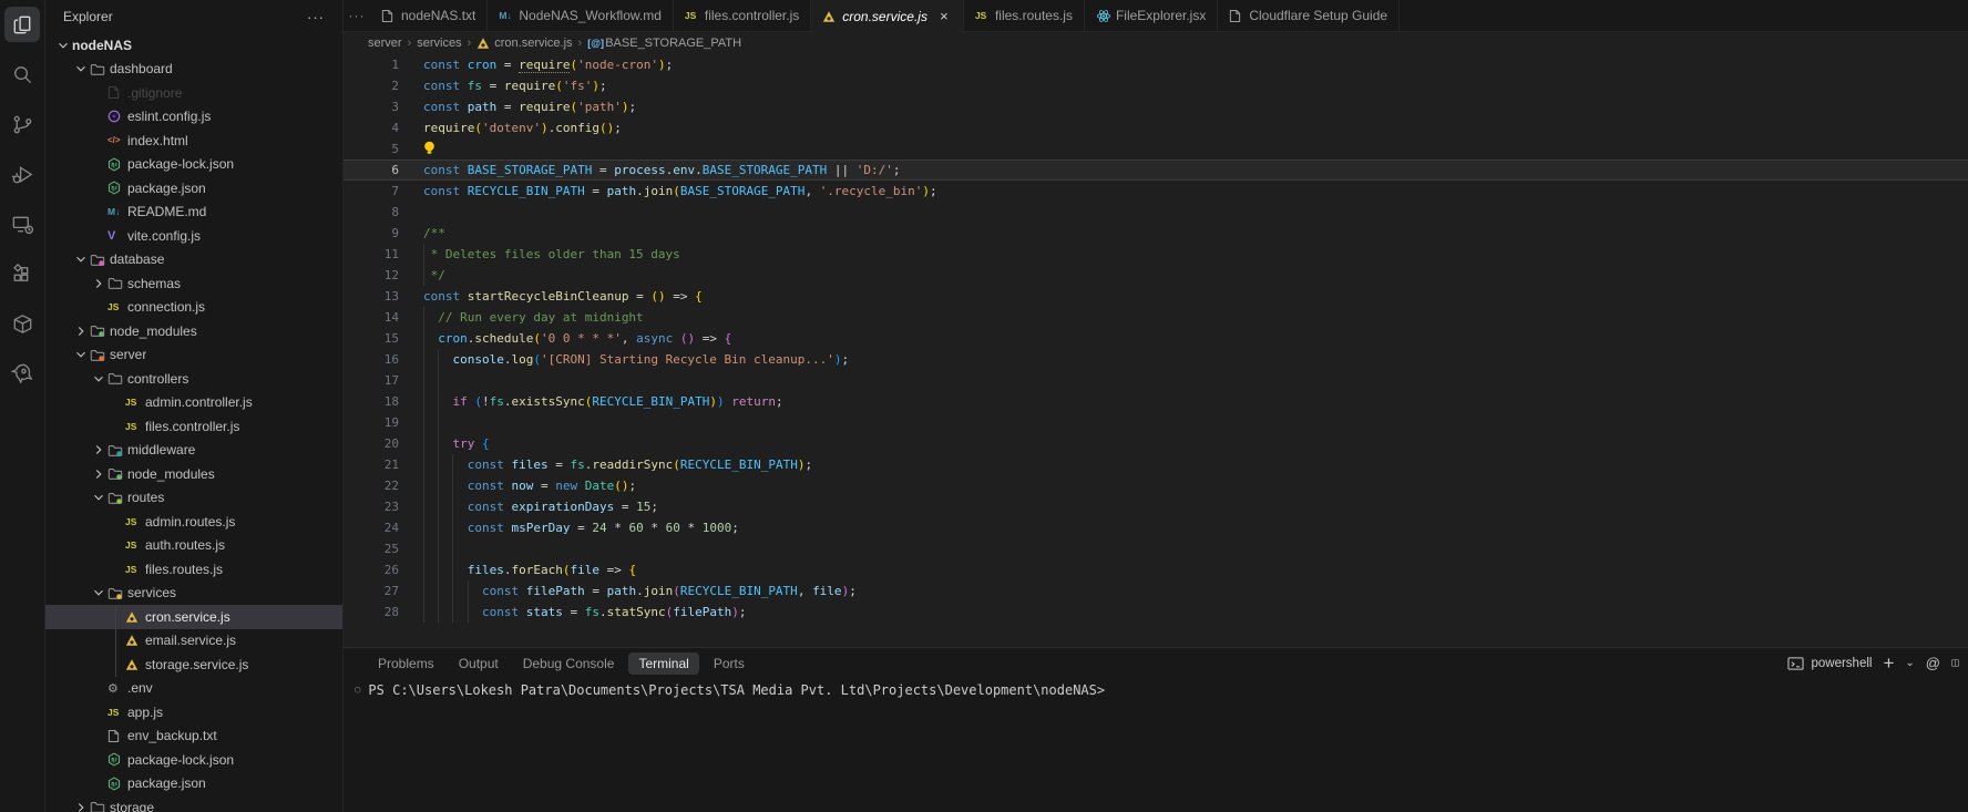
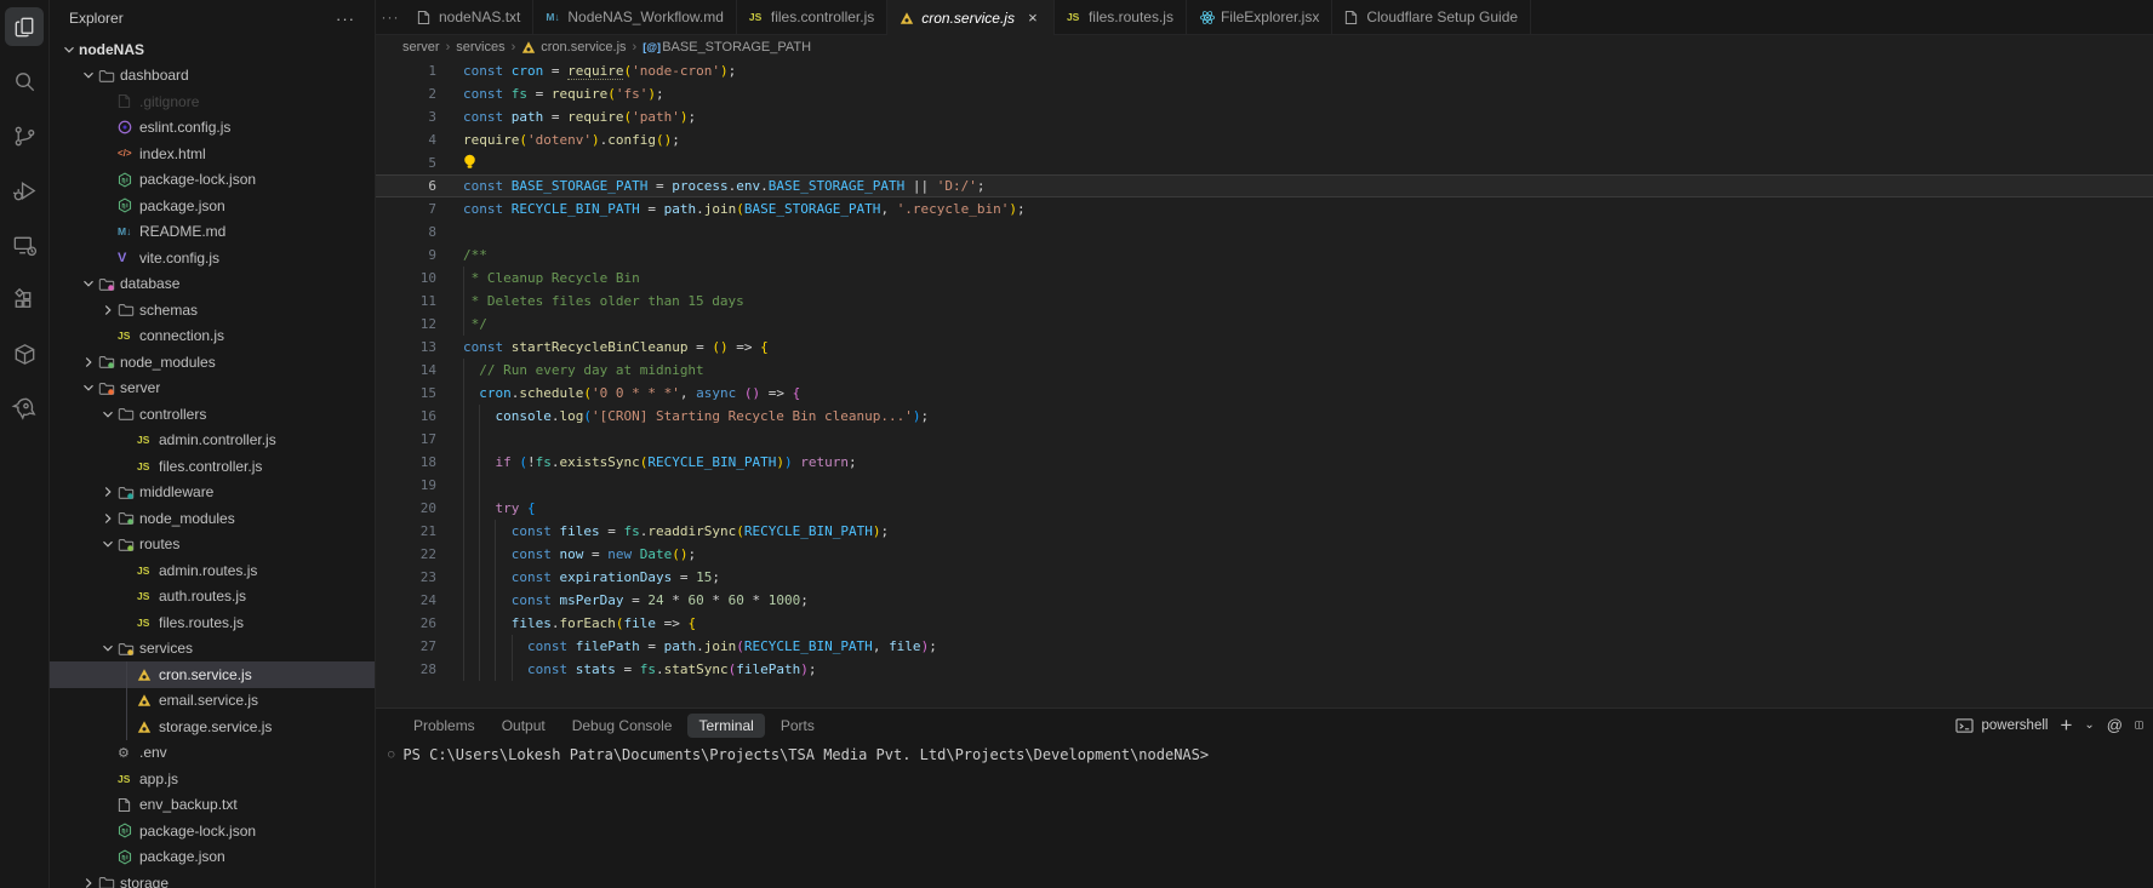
  Explorer
  ···
  nodeNAS
  dashboard
  .gitignore
  eslint.config.js
  </>
  index.html
  package-lock.json
  package.json
  M↓
  README.md
  V
  vite.config.js
  database
  schemas
  JS
  connection.js
  node_modules
  server
  controllers
  JS
  admin.controller.js
  JS
  files.controller.js
  middleware
  node_modules
  routes
  JS
  admin.routes.js
  JS
  auth.routes.js
  JS
  files.routes.js
  services
  cron.service.js
  email.service.js
  storage.service.js
  ⚙
  .env
  JS
  app.js
  env_backup.txt
  package-lock.json
  package.json
  storage
  ···
  nodeNAS.txt
  M↓
  NodeNAS_Workflow.md
  JS
  files.controller.js
  cron.service.js
  ×
  JS
  files.routes.js
  FileExplorer.jsx
  Cloudflare Setup Guide
  server
  ›
  services
  ›
  cron.service.js
  ›
  [@]
  BASE_STORAGE_PATH
  1
  const cron = require('node-cron');
  2
  const fs = require('fs');
  3
  const path = require('path');
  4
  require('dotenv').config();
  5
  6
  const BASE_STORAGE_PATH = process.env.BASE_STORAGE_PATH || 'D:/';
  7
  const RECYCLE_BIN_PATH = path.join(BASE_STORAGE_PATH, '.recycle_bin');
  8
  9
  /**
+ 10
+ * Cleanup Recycle Bin
  11
  * Deletes files older than 15 days
  12
  */
  13
  const startRecycleBinCleanup = () => {
  14
  // Run every day at midnight
  15
  cron.schedule('0 0 * * *', async () => {
  16
  console.log('[CRON] Starting Recycle Bin cleanup...');
  17
  18
  if (!fs.existsSync(RECYCLE_BIN_PATH)) return;
  19
  20
  try {
  21
  const files = fs.readdirSync(RECYCLE_BIN_PATH);
  22
  const now = new Date();
  23
  const expirationDays = 15;
  24
  const msPerDay = 24 * 60 * 60 * 1000;
- 25
  26
  files.forEach(file => {
  27
  const filePath = path.join(RECYCLE_BIN_PATH, file);
  28
  const stats = fs.statSync(filePath);
  Problems
  Output
  Debug Console
  Terminal
  Ports
  powershell
  +
  ⌄
  @
  ○
  PS C:\Users\Lokesh Patra\Documents\Projects\TSA Media Pvt. Ltd\Projects\Development\nodeNAS>
